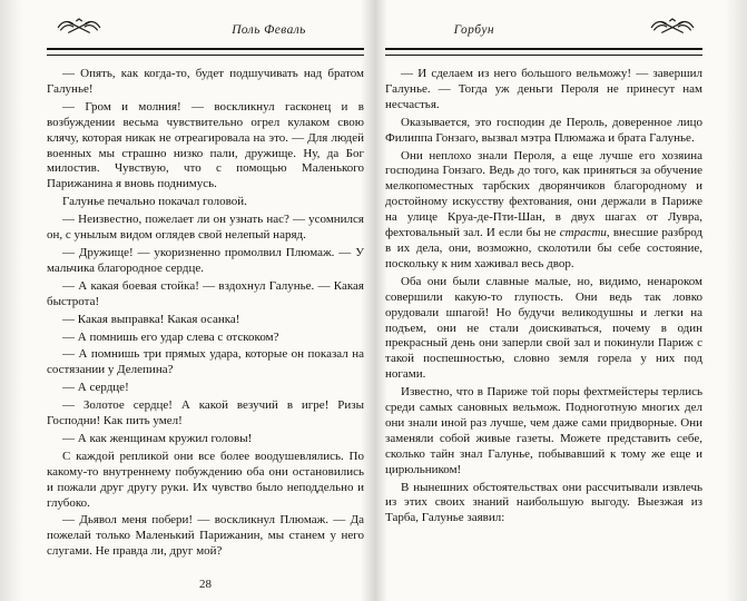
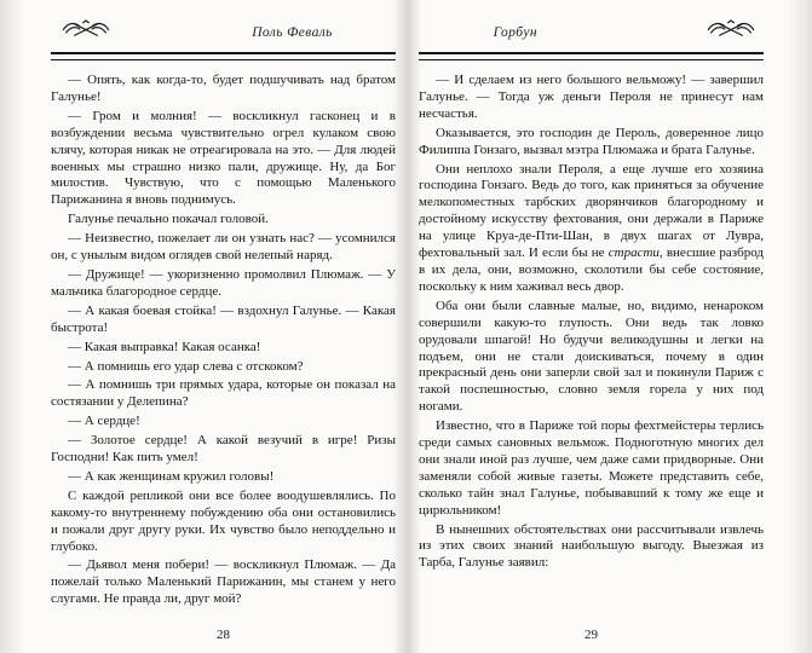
  Поль Феваль
  — Опять, как когда-то, будет подшучивать над брато Галунье!
  — Гром и молния! — воскликнул гасконец и возбуждении весьма чувствительно огрел кулаком свою клячу, которая никак не отреагировала на это. — Для люде военных мы страшно низко пали, дружище. Ну, да Бо милостив. Чувствую, что с помощью Маленьког Парижанина я вновь поднимусь.
  Галунье печально покачал головой.
  — Неизвестно, пожелает ли он узнать нас? — усомнилс он, с унылым видом оглядев свой нелепый наряд.
  — Дружище! — укоризненно промолвил Плюмаж. — мальчика благородное сердце.
  — А какая боевая стойка! — вздохнул Галунье. — Кака быстрота!
  — Какая выправка! Какая осанка!
  — А помнишь его удар слева с отскоком?
  — А помнишь три прямых удара, которые он показал н состязании у Делепина?
  — А сердце!
  — Золотое сердце! А какой везучий в игре! Риз Господни! Как пить умел!
  — А как женщинам кружил головы!
  С каждой репликой они все более воодушевлялись. П какому-то внутреннему побуждению оба они остановилис и пожали друг другу руки. Их чувство было неподдельно глубоко.
  — Дьявол меня побери! — воскликнул Плюмаж. — Д пожелай только Маленький Парижанин, мы станем у нег слугами. Не правда ли, друг мой?
  28
  Горбун
  — И сделаем из него большого вельможу! — завершил Галунье. — Тогда уж деньги Пероля не принесут нам несчастья.
  Оказывается, это господин де Пероль, доверенное лицо Филиппа Гонзаго, вызвал мэтра Плюмажа и брата Галунье.
  Они неплохо знали Пероля, а еще лучше его хозяина господина Гонзаго. Ведь до того, как приняться за обучение мелкопоместных тарбских дворянчиков благородному и достойному искусству фехтования, они держали в Париже на улице Круа-де-Пти-Шан, в двух шагах от Лувра, фехтовальный зал. И если бы не страсти, внесшие разброд в их дела, они, возможно, сколотили бы себе состояние, поскольку к ним хаживал весь двор.
  Оба они были славные малые, но, видимо, ненароком совершили какую-то глупость. Они ведь так ловко орудовали шпагой! Но будучи великодушны и легки на подъем, они не стали доискиваться, почему в один прекрасный день они заперли свой зал и покинули Париж с такой поспешностью, словно земля горела у них под ногами.
  Известно, что в Париже той поры фехтмейстеры терлись среди самых сановных вельмож. Подноготную многих дел они знали иной раз лучше, чем даже сами придворные. Они заменяли собой живые газеты. Можете представить себе, сколько тайн знал Галунье, побывавший к тому же еще и цирюльником!
  В нынешних обстоятельствах они рассчитывали извлечь из этих своих знаний наибольшую выгоду. Выезжая из Тарба, Галунье заявил:
+ 29
